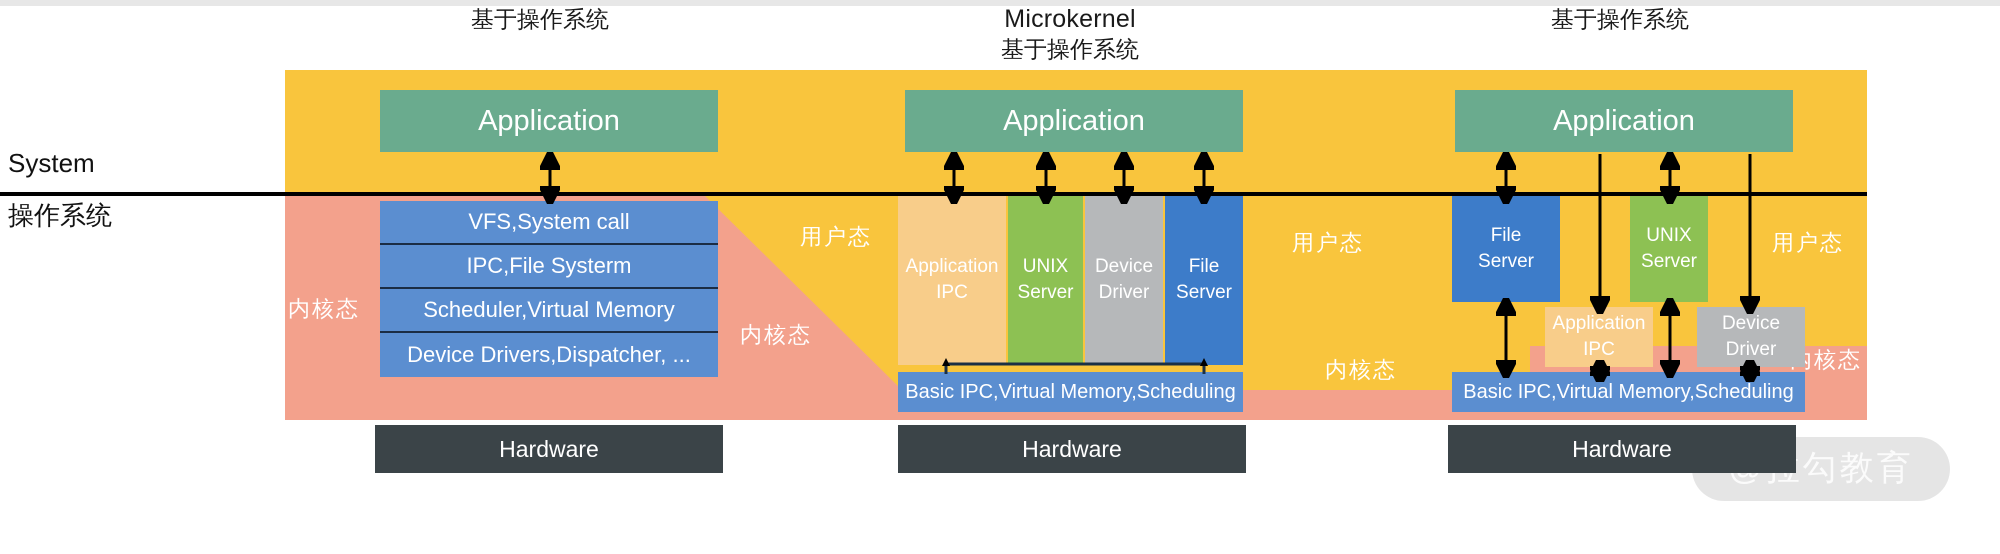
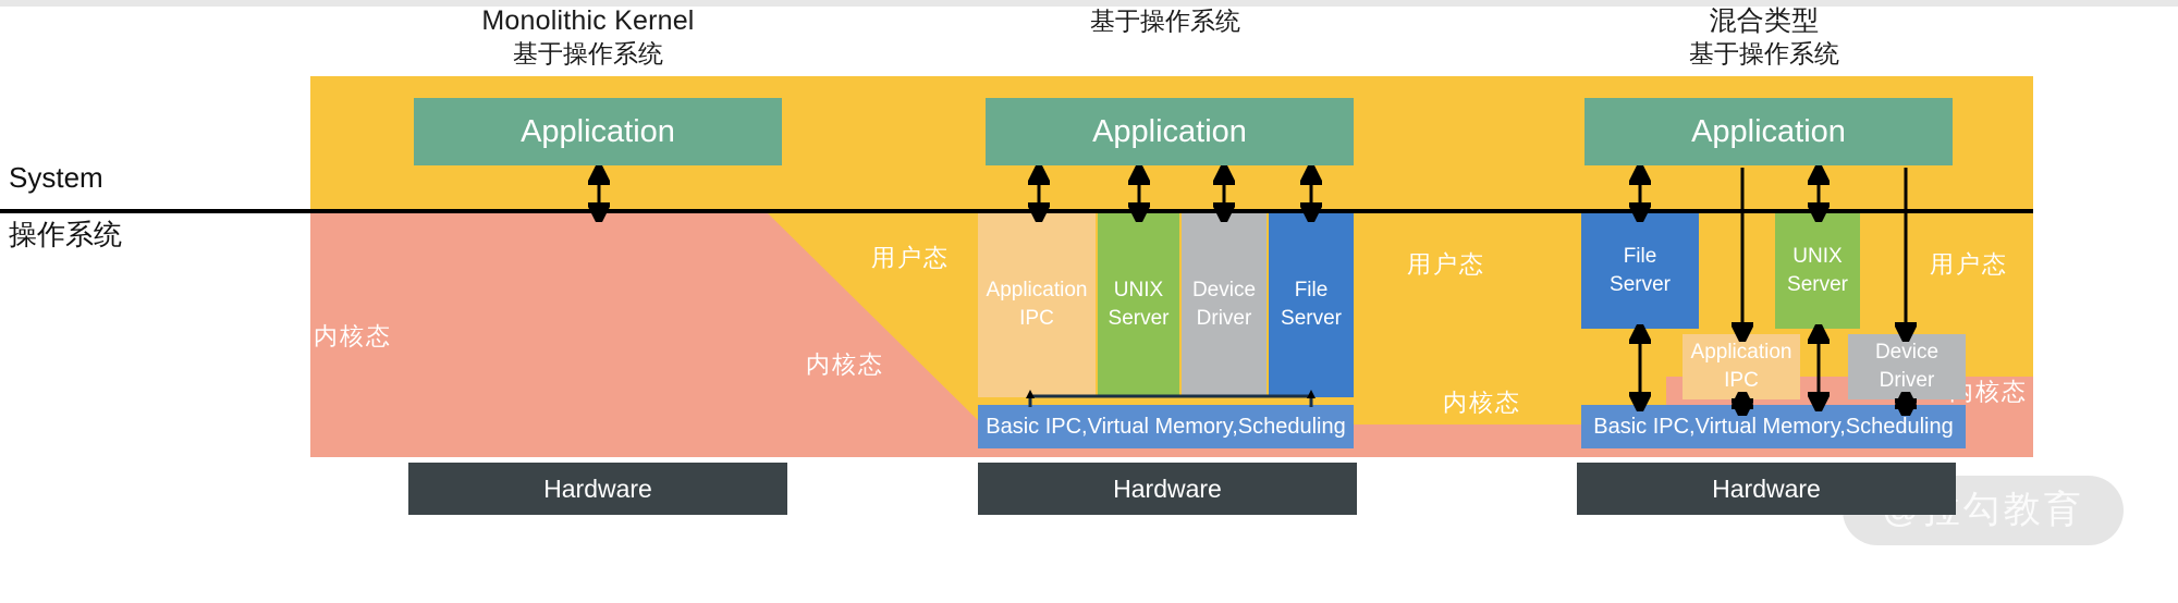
+ Monolithic Kernel
  基于操作系统
- Microkernel
  基于操作系统
+ 混合类型
  基于操作系统
  System
  操作系统
  用户态
  内核态
  用户态
  内核态
  用户态
  内核态
  Application
- VFS,System call
- IPC,File Systerm
- Scheduler,Virtual Memory
- Device Drivers,Dispatcher, ...
  Hardware
  Application
  Application
  IPC
  UNIX
  Server
  Device
  Driver
  File
  Server
  Basic IPC,Virtual Memory,Scheduling
  Hardware
  Application
  File
  Server
  UNIX
  Server
  Application
  IPC
  Device
  Driver
  Basic IPC,Virtual Memory,Scheduling
  Hardware
